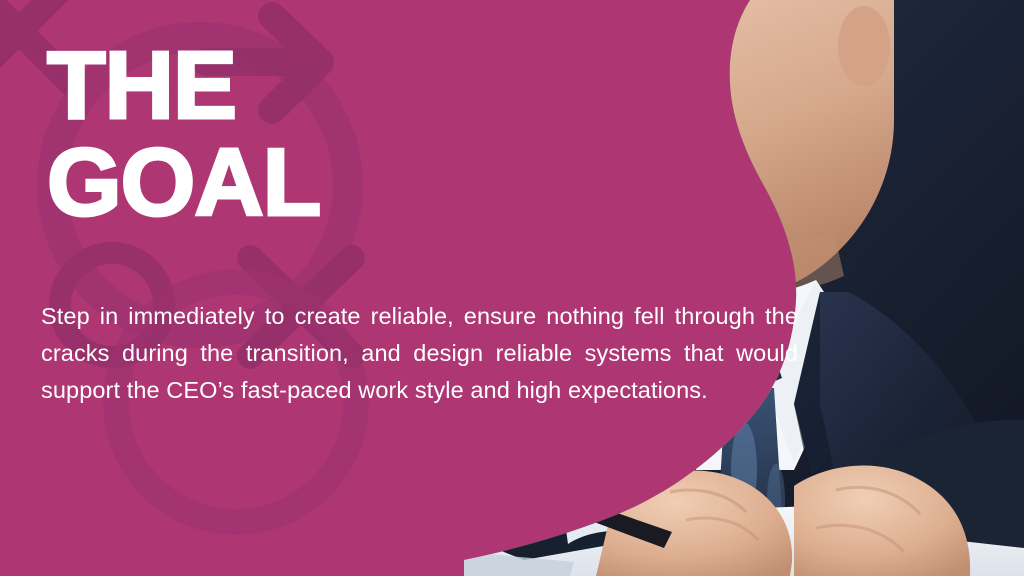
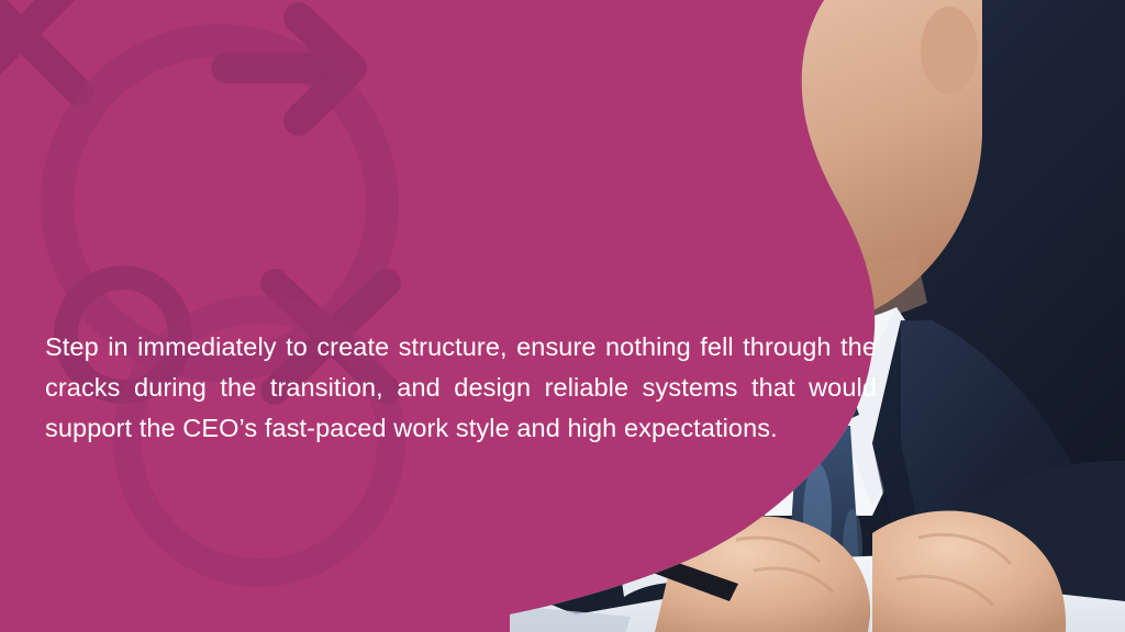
- THE
- GOAL
- Step in immediately to create reliable, ensure nothing fell through the cracks during the transition, and design reliable systems that would support the CEO’s fast-paced work style and high expectations.
+ Step in immediately to create structure, ensure nothing fell through the cracks during the transition, and design reliable systems that would support the CEO’s fast-paced work style and high expectations.
